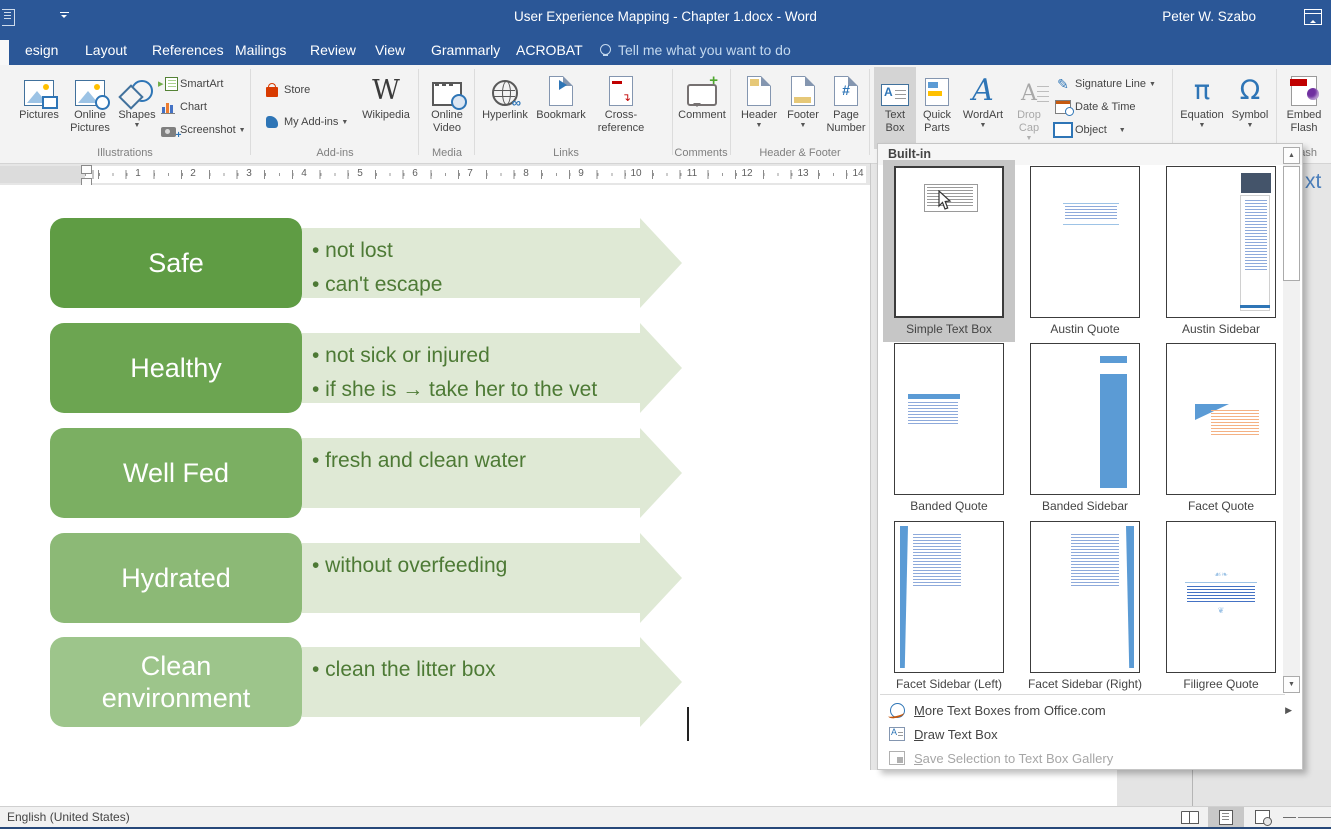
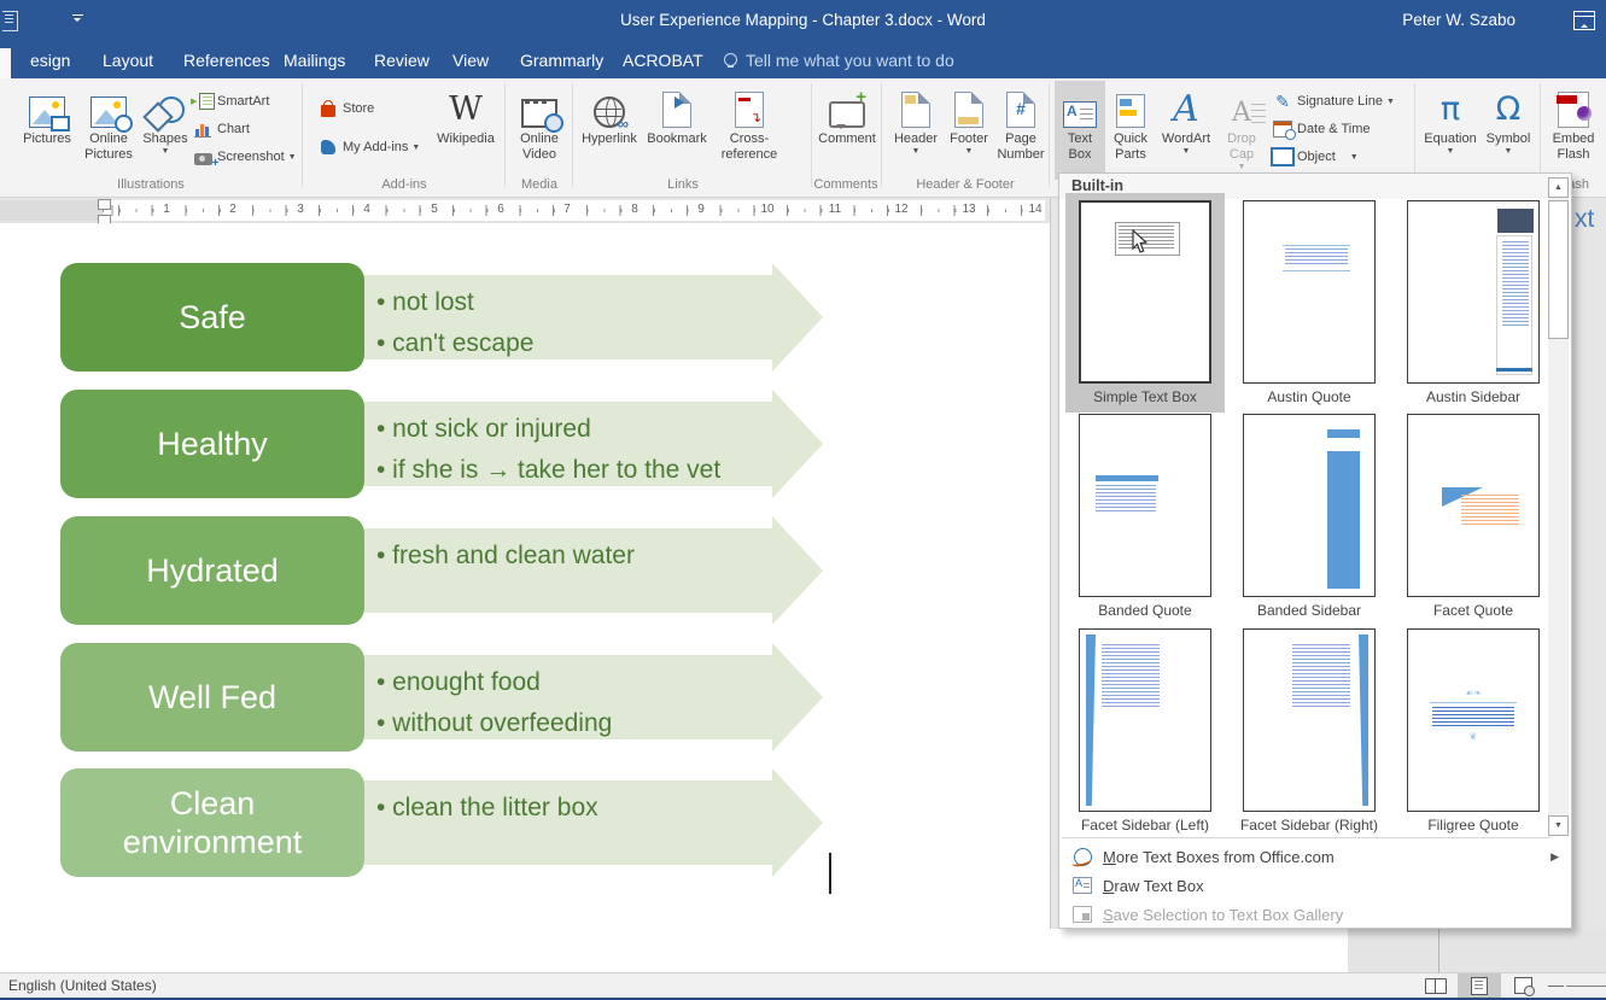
- User Experience Mapping - Chapter 1.docx - Word
+ User Experience Mapping - Chapter 3.docx - Word
  Peter W. Szabo
  esign
  Layout
  References
  Mailings
  Review
  View
  Grammarly
  ACROBAT
  Tell me what you want to do
  Pictures
  Online Pictures
  Shapes
  ▸
  SmartArt
  Chart
  Screenshot
  Illustrations
  Store
  My Add-ins
  W
  Wikipedia
  Add-ins
  Online Video
  Media
  ∞
  Hyperlink
  Bookmark
  ↴
  Cross-reference
  Links
  Comment
  Comments
  Header
  Footer
  #
  Page Number
  Header & Footer
  Text Box
  Quick Parts
  A
  WordArt
  A
  Drop Cap
  ✎
  Signature Line
  Date & Time
  Object
  π
  Equation
  Ω
  Symbol
  Embed Flash
  1
  2
  3
  4
  5
  6
  7
  8
  9
  10
  11
  12
  13
  14
  Safe
  • not lost
  • can't escape
  Healthy
  • not sick or injured
  • if she is → take her to the vet
- Well Fed
+ Hydrated
  • fresh and clean water
- Hydrated
+ Well Fed
+ • enought food
  • without overfeeding
  Clean environment
  • clean the litter box
  xt
  Built-in
  Simple Text Box
  Austin Quote
  Austin Sidebar
  Banded Quote
  Banded Sidebar
  Facet Quote
  Facet Sidebar (Left)
  Facet Sidebar (Right)
  ☙❧
  ❦
  Filigree Quote
  More Text Boxes from Office.com
  ▶
  Draw Text Box
  Save Selection to Text Box Gallery
  English (United States)
  —
